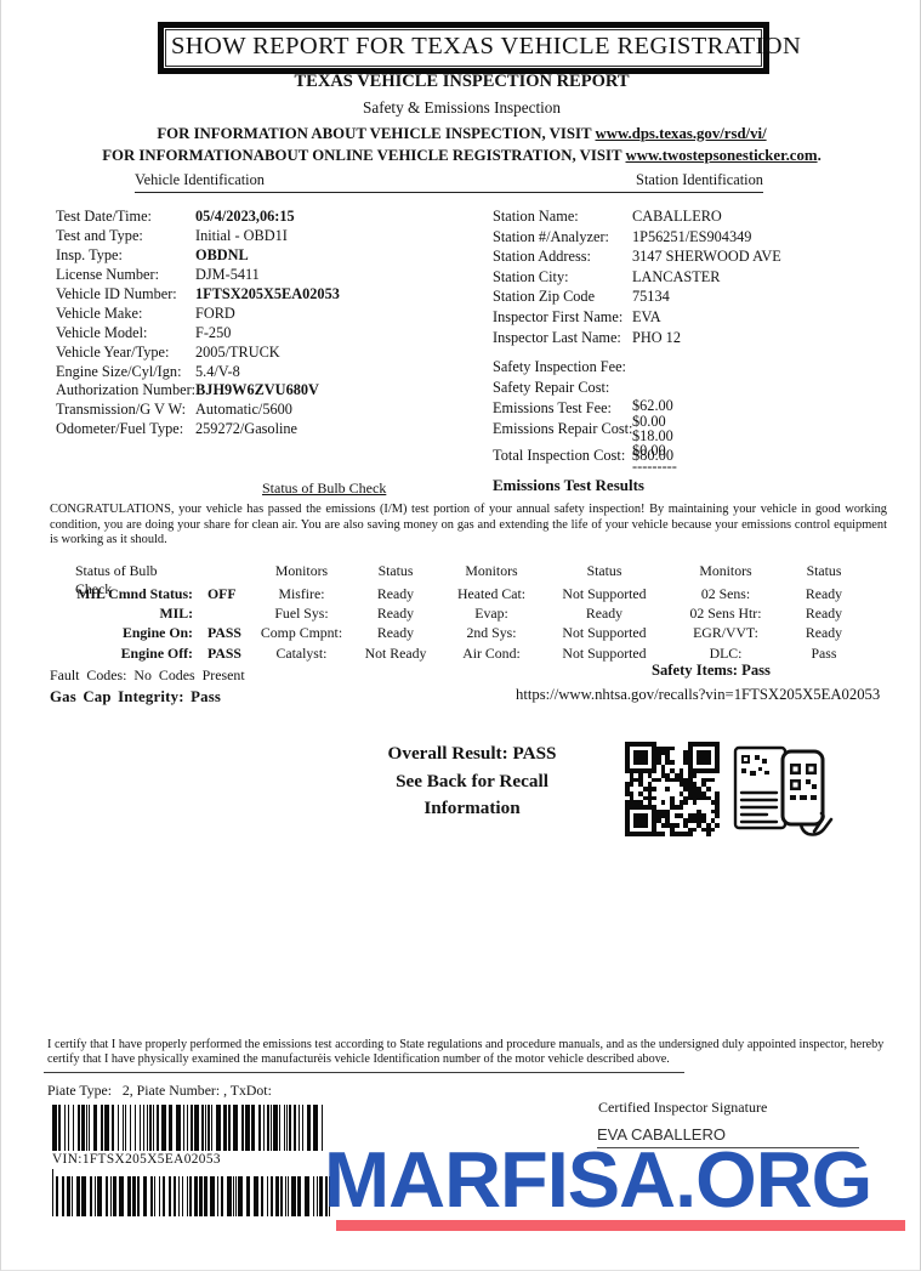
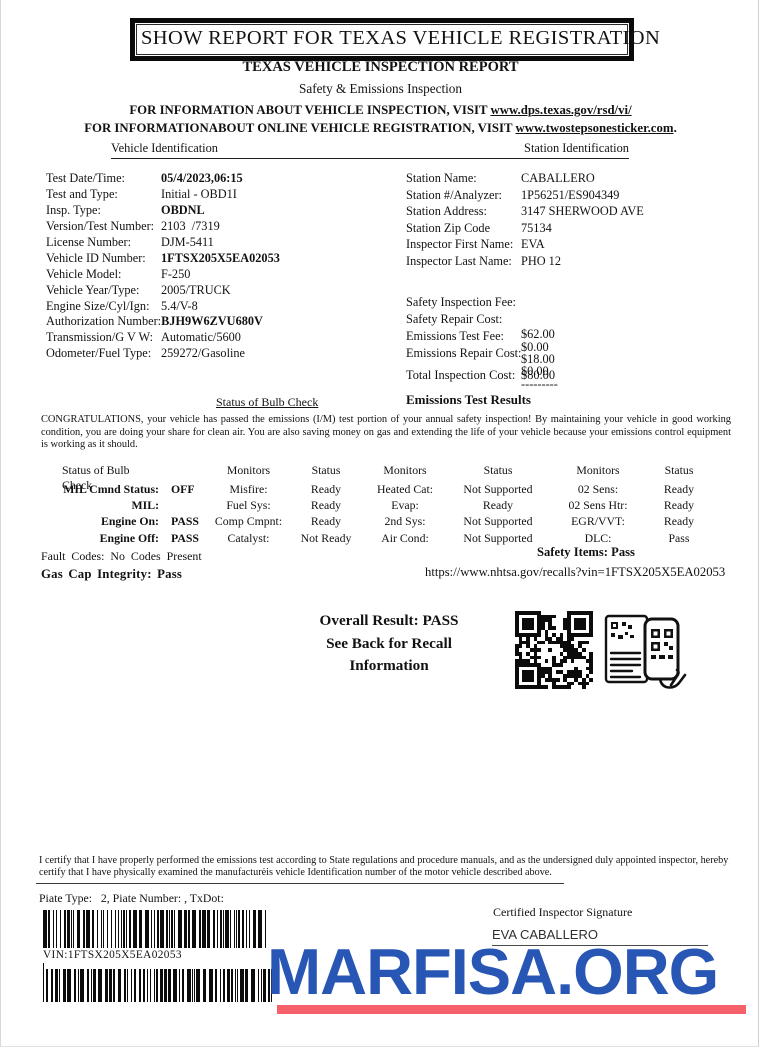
  SHOW REPORT FOR TEXAS VEHICLE REGISTRATION
  TEXAS VEHICLE INSPECTION REPORT
  Safety & Emissions Inspection
  FOR INFORMATION ABOUT VEHICLE INSPECTION, VISIT www.dps.texas.gov/rsd/vi/
  FOR INFORMATIONABOUT ONLINE VEHICLE REGISTRATION, VISIT www.twostepsonesticker.com.
  Vehicle Identification
  Station Identification
  Test Date/Time:
  05/4/2023,06:15
  Test and Type:
  Initial - OBD1I
  Insp. Type:
  OBDNL
+ Version/Test Number:
+ 2103 /7319
  License Number:
  DJM-5411
  Vehicle ID Number:
  1FTSX205X5EA02053
- Vehicle Make:
- FORD
  Vehicle Model:
  F-250
  Vehicle Year/Type:
  2005/TRUCK
  Engine Size/Cyl/Ign:
  5.4/V-8
  Authorization Number:
  BJH9W6ZVU680V
  Transmission/G V W:
  Automatic/5600
  Odometer/Fuel Type:
  259272/Gasoline
  Station Name:
  CABALLERO
  Station #/Analyzer:
  1P56251/ES904349
  Station Address:
  3147 SHERWOOD AVE
- Station City:
- LANCASTER
  Station Zip Code
  75134
  Inspector First Name:
  EVA
  Inspector Last Name:
  PHO 12
  Safety Inspection Fee:
  Safety Repair Cost:
  Emissions Test Fee:
  Emissions Repair Cost:
  $62.00
  $0.00
  $18.00
  $0.00
  ---------
  Total Inspection Cost:
  $80.00
  Status of Bulb Check
  Emissions Test Results
  CONGRATULATIONS, your vehicle has passed the emissions (I/M) test portion of your annual safety inspection! By maintaining your vehicle in good working condition, you are doing your share for clean air. You are also saving money on gas and extending the life of your vehicle because your emissions control equipment is working as it should.
  Status of Bulb Check
  MIL Cmnd Status:
  OFF
  MIL:
  Engine On:
  PASS
  Engine Off:
  PASS
  Monitors
  Status
  Misfire:
  Ready
  Fuel Sys:
  Ready
  Comp Cmpnt:
  Ready
  Catalyst:
  Not Ready
  Monitors
  Status
  Heated Cat:
  Not Supported
  Evap:
  Ready
  2nd Sys:
  Not Supported
  Air Cond:
  Not Supported
  Monitors
  Status
  02 Sens:
  Ready
  02 Sens Htr:
  Ready
  EGR/VVT:
  Ready
  DLC:
  Pass
  Safety Items: Pass
  Fault Codes: No Codes Present
  Gas Cap Integrity: Pass
  https://www.nhtsa.gov/recalls?vin=1FTSX205X5EA02053
  Overall Result: PASS
  See Back for Recall
  Information
  I certify that I have properly performed the emissions test according to State regulations and procedure manuals, and as the undersigned duly appointed inspector, hereby certify that I have physically examined the manufacturėis vehicle Identification number of the motor vehicle described above.
  Piate Type: 2, Piate Number: , TxDot:
  VIN:1FTSX205X5EA02053
  Certified Inspector Signature
  EVA CABALLERO
  MARFISA.ORG
